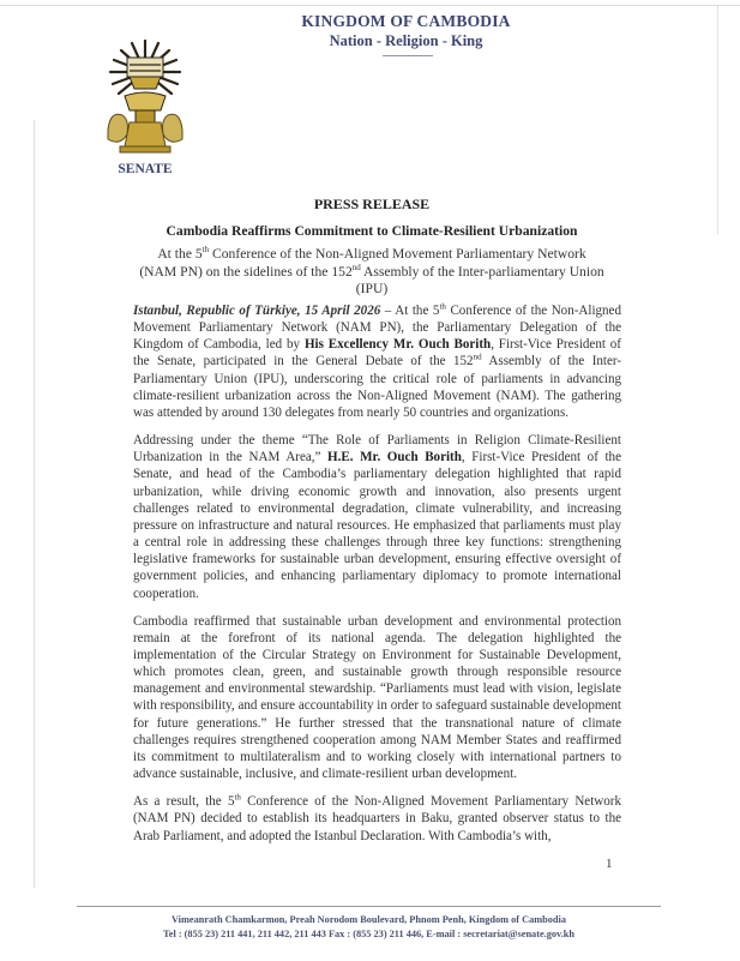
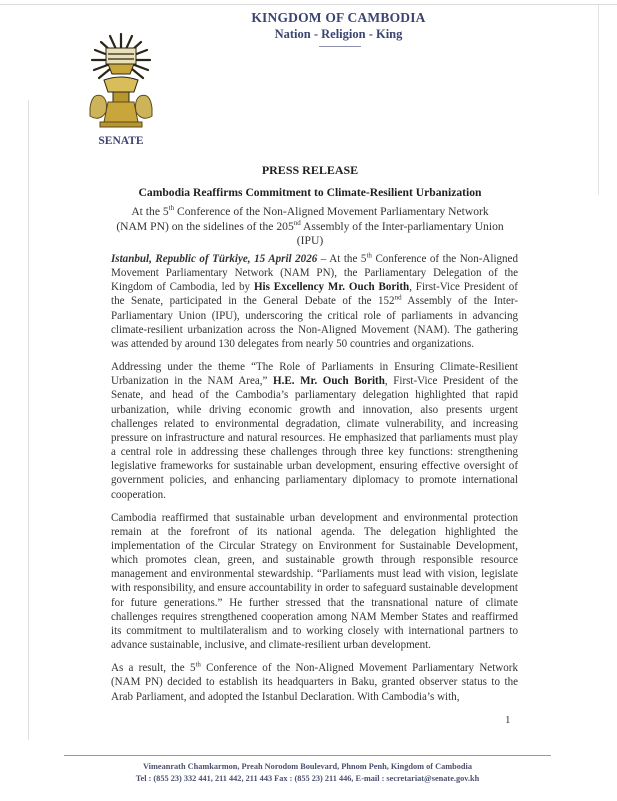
  KINGDOM OF CAMBODIA
  Nation - Religion - King
  SENATE
  PRESS RELEASE
  Cambodia Reaffirms Commitment to Climate-Resilient Urbanization
  At the 5th Conference of the Non-Aligned Movement Parliamentary Network
- (NAM PN) on the sidelines of the 152nd Assembly of the Inter-parliamentary Union
+ (NAM PN) on the sidelines of the 205nd Assembly of the Inter-parliamentary Union
  (IPU)
  Istanbul, Republic of Türkiye, 15 April 2026 – At the 5th Conference of the Non-Aligned Movement Parliamentary Network (NAM PN), the Parliamentary Delegation of the Kingdom of Cambodia, led by His Excellency Mr. Ouch Borith, First-Vice President of the Senate, participated in the General Debate of the 152nd Assembly of the Inter-Parliamentary Union (IPU), underscoring the critical role of parliaments in advancing climate-resilient urbanization across the Non-Aligned Movement (NAM). The gathering was attended by around 130 delegates from nearly 50 countries and organizations.
- Addressing under the theme “The Role of Parliaments in Religion Climate-Resilient Urbanization in the NAM Area,” H.E. Mr. Ouch Borith, First-Vice President of the Senate, and head of the Cambodia’s parliamentary delegation highlighted that rapid urbanization, while driving economic growth and innovation, also presents urgent challenges related to environmental degradation, climate vulnerability, and increasing pressure on infrastructure and natural resources. He emphasized that parliaments must play a central role in addressing these challenges through three key functions: strengthening legislative frameworks for sustainable urban development, ensuring effective oversight of government policies, and enhancing parliamentary diplomacy to promote international cooperation.
+ Addressing under the theme “The Role of Parliaments in Ensuring Climate-Resilient Urbanization in the NAM Area,” H.E. Mr. Ouch Borith, First-Vice President of the Senate, and head of the Cambodia’s parliamentary delegation highlighted that rapid urbanization, while driving economic growth and innovation, also presents urgent challenges related to environmental degradation, climate vulnerability, and increasing pressure on infrastructure and natural resources. He emphasized that parliaments must play a central role in addressing these challenges through three key functions: strengthening legislative frameworks for sustainable urban development, ensuring effective oversight of government policies, and enhancing parliamentary diplomacy to promote international cooperation.
  Cambodia reaffirmed that sustainable urban development and environmental protection remain at the forefront of its national agenda. The delegation highlighted the implementation of the Circular Strategy on Environment for Sustainable Development, which promotes clean, green, and sustainable growth through responsible resource management and environmental stewardship. “Parliaments must lead with vision, legislate with responsibility, and ensure accountability in order to safeguard sustainable development for future generations.” He further stressed that the transnational nature of climate challenges requires strengthened cooperation among NAM Member States and reaffirmed its commitment to multilateralism and to working closely with international partners to advance sustainable, inclusive, and climate-resilient urban development.
  As a result, the 5th Conference of the Non-Aligned Movement Parliamentary Network (NAM PN) decided to establish its headquarters in Baku, granted observer status to the Arab Parliament, and adopted the Istanbul Declaration. With Cambodia’s with,
  1
  Vimeanrath Chamkarmon, Preah Norodom Boulevard, Phnom Penh, Kingdom of Cambodia
- Tel : (855 23) 211 441, 211 442, 211 443 Fax : (855 23) 211 446, E-mail : secretariat@senate.gov.kh
+ Tel : (855 23) 332 441, 211 442, 211 443 Fax : (855 23) 211 446, E-mail : secretariat@senate.gov.kh
